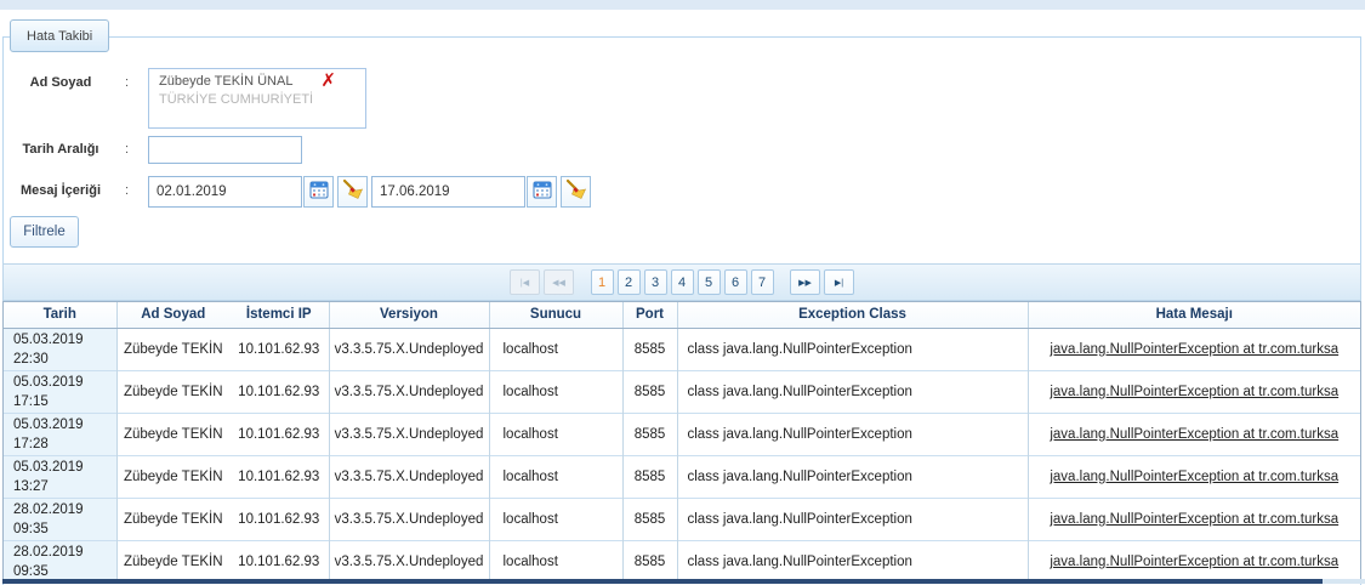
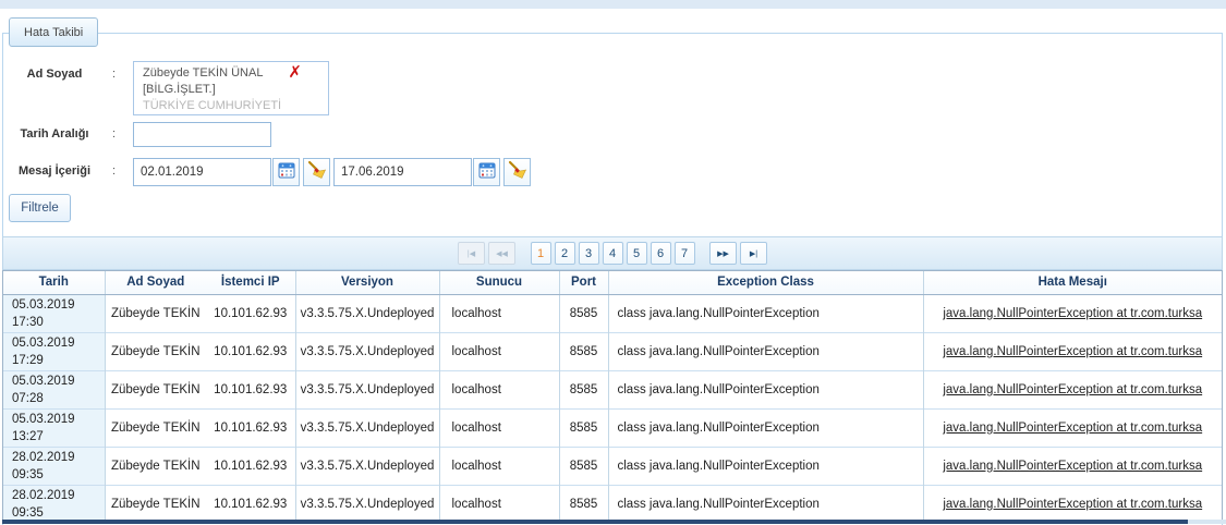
  Hata Takibi
  Ad Soyad
  :
  Zübeyde TEKİN ÜNAL
+ [BİLG.İŞLET.]
  TÜRKİYE CUMHURİYETİ
  ✗
  Tarih Aralığı
  :
  Mesaj İçeriği
  :
  02.01.2019
  17.06.2019
  Filtrele
  1
  2
  3
  4
  5
  6
  7
  Tarih	Ad Soyad	İstemci IP	Versiyon	Sunucu	Port	Exception Class	Hata Mesajı
- 05.03.201922:30	Zübeyde TEKİN	10.101.62.93	v3.3.5.75.X.Undeployed	localhost	8585	class java.lang.NullPointerException	java.lang.NullPointerException at tr.com.turksa
+ 05.03.201917:30	Zübeyde TEKİN	10.101.62.93	v3.3.5.75.X.Undeployed	localhost	8585	class java.lang.NullPointerException	java.lang.NullPointerException at tr.com.turksa
- 05.03.201917:15	Zübeyde TEKİN	10.101.62.93	v3.3.5.75.X.Undeployed	localhost	8585	class java.lang.NullPointerException	java.lang.NullPointerException at tr.com.turksa
+ 05.03.201917:29	Zübeyde TEKİN	10.101.62.93	v3.3.5.75.X.Undeployed	localhost	8585	class java.lang.NullPointerException	java.lang.NullPointerException at tr.com.turksa
- 05.03.201917:28	Zübeyde TEKİN	10.101.62.93	v3.3.5.75.X.Undeployed	localhost	8585	class java.lang.NullPointerException	java.lang.NullPointerException at tr.com.turksa
+ 05.03.201907:28	Zübeyde TEKİN	10.101.62.93	v3.3.5.75.X.Undeployed	localhost	8585	class java.lang.NullPointerException	java.lang.NullPointerException at tr.com.turksa
  05.03.201913:27	Zübeyde TEKİN	10.101.62.93	v3.3.5.75.X.Undeployed	localhost	8585	class java.lang.NullPointerException	java.lang.NullPointerException at tr.com.turksa
  28.02.201909:35	Zübeyde TEKİN	10.101.62.93	v3.3.5.75.X.Undeployed	localhost	8585	class java.lang.NullPointerException	java.lang.NullPointerException at tr.com.turksa
  28.02.201909:35	Zübeyde TEKİN	10.101.62.93	v3.3.5.75.X.Undeployed	localhost	8585	class java.lang.NullPointerException	java.lang.NullPointerException at tr.com.turksa
